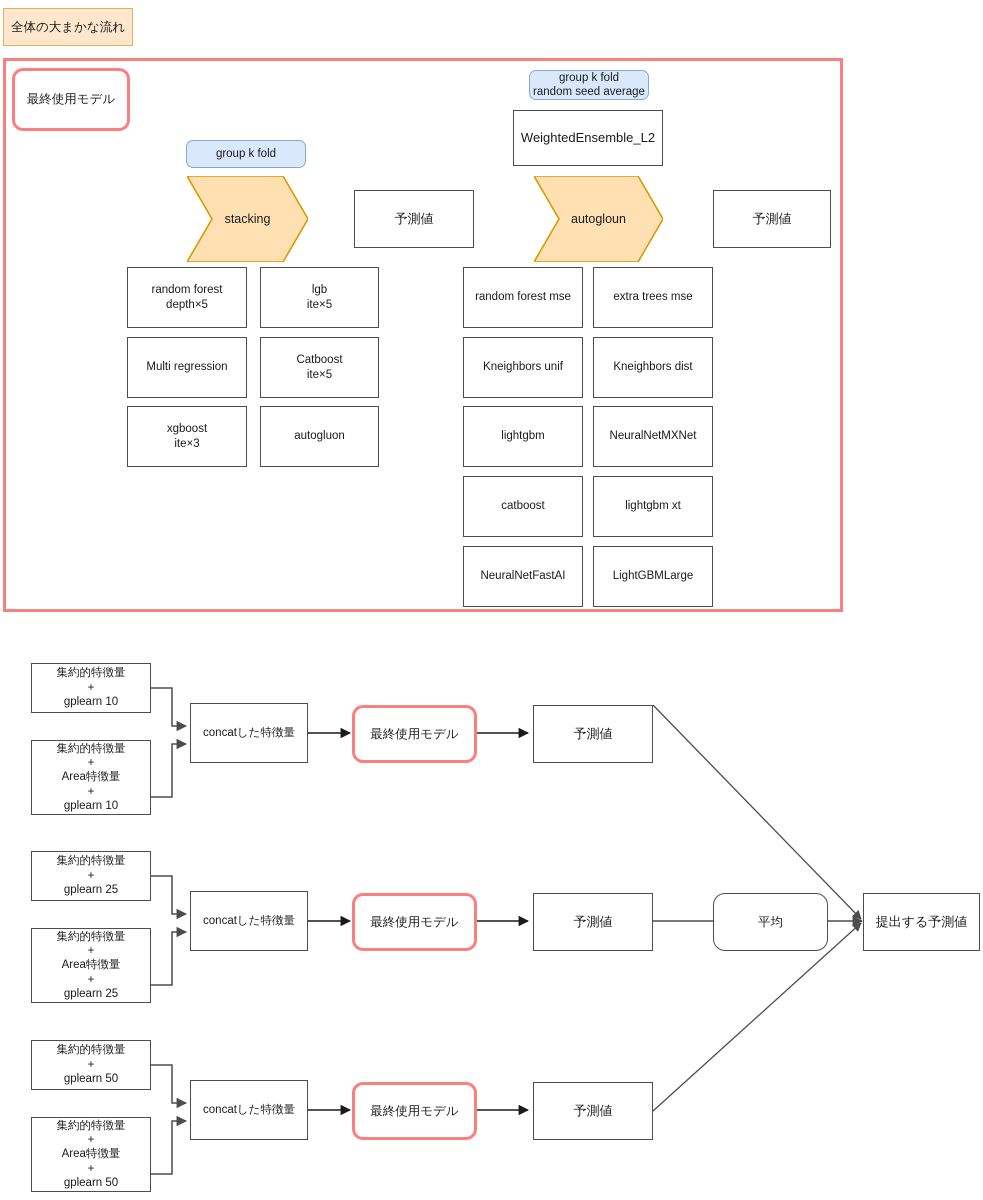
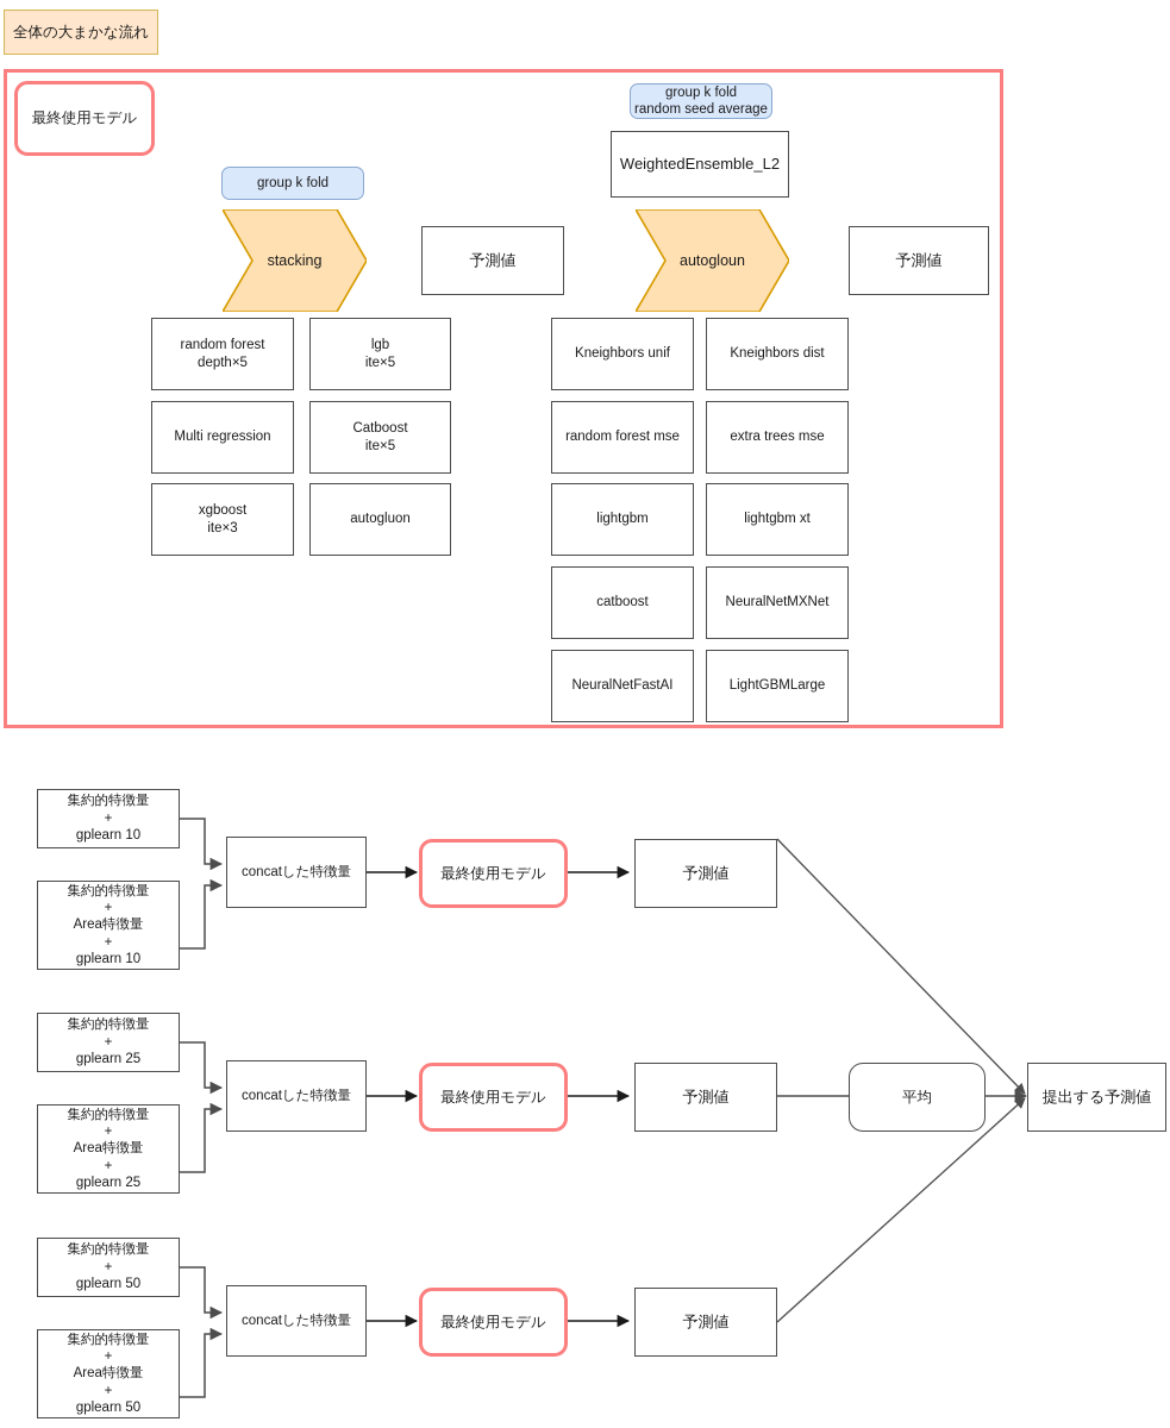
  全体の大まかな流れ
  最終使用モデル
  group k fold
  group k fold
  random seed average
  WeightedEnsemble_L2
  stacking
  予測値
  autogloun
  予測値
  random forest
  depth×5
  lgb
  ite×5
  Multi regression
  Catboost
  ite×5
  xgboost
  ite×3
  autogluon
- random forest mse
+ Kneighbors unif
- extra trees mse
+ Kneighbors dist
- Kneighbors unif
+ random forest mse
- Kneighbors dist
+ extra trees mse
  lightgbm
- NeuralNetMXNet
+ lightgbm xt
  catboost
- lightgbm xt
+ NeuralNetMXNet
  NeuralNetFastAI
  LightGBMLarge
  集約的特徴量
  +
  gplearn 10
  集約的特徴量
  +
  Area特徴量
  +
  gplearn 10
  concatした特徴量
  最終使用モデル
  予測値
  集約的特徴量
  +
  gplearn 25
  集約的特徴量
  +
  Area特徴量
  +
  gplearn 25
  concatした特徴量
  最終使用モデル
  予測値
  平均
  提出する予測値
  集約的特徴量
  +
  gplearn 50
  集約的特徴量
  +
  Area特徴量
  +
  gplearn 50
  concatした特徴量
  最終使用モデル
  予測値
